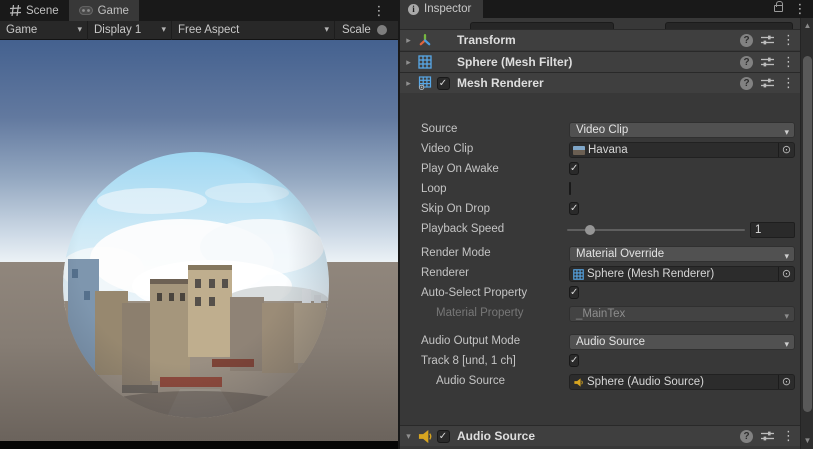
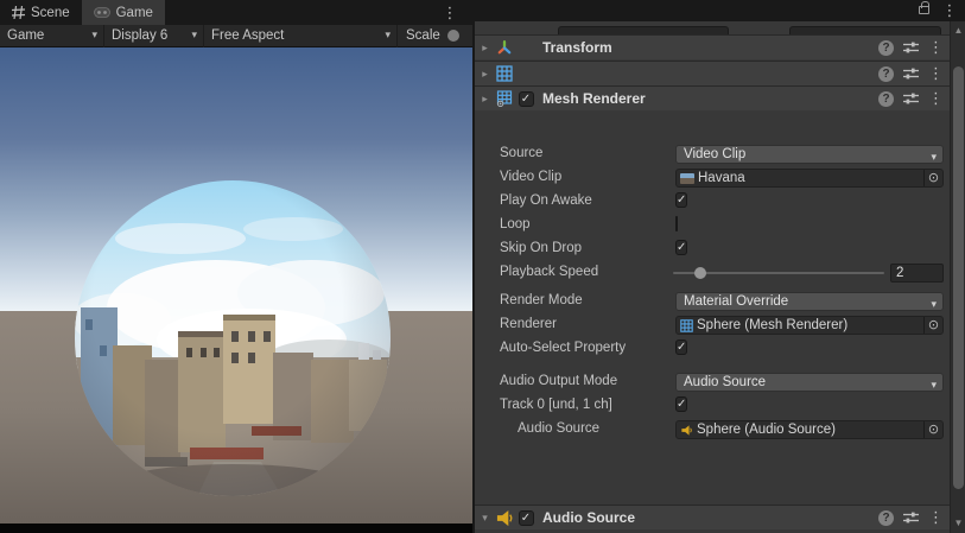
  Scene
  Game
  Game
- Display 1
+ Display 6
  Free Aspect
  Scale
- Inspector
  Transform
- Sphere (Mesh Filter)
  Mesh Renderer
  Source
  Video Clip
  Video Clip
  Havana
  Play On Awake
  Loop
  Skip On Drop
  Playback Speed
- 1
+ 2
  Render Mode
  Material Override
  Renderer
  Sphere (Mesh Renderer)
  Auto-Select Property
- Material Property
- _MainTex
  Audio Output Mode
  Audio Source
- Track 8 [und, 1 ch]
+ Track 0 [und, 1 ch]
  Audio Source
  Sphere (Audio Source)
  Audio Source
